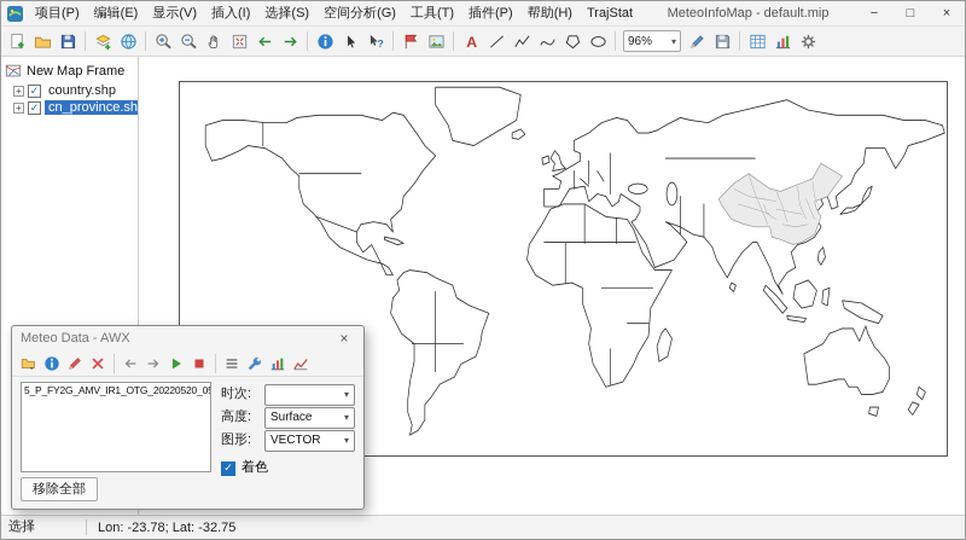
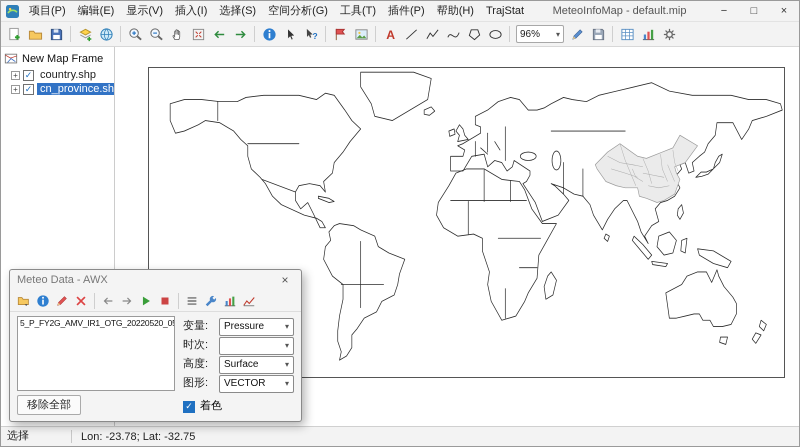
  项目(P)
  编辑(E)
  显示(V)
  插入(I)
  选择(S)
  空间分析(G)
  工具(T)
  插件(P)
  帮助(H)
  TrajStat
  MeteoInfoMap - default.mip
  −
  □
  ×
  ?
  A
  96%
  New Map Frame
  country.shp
  cn_province.sh
  选择
  Lon: -23.78; Lat: -32.75
  Meteo Data - AWX
  ×
  5_P_FY2G_AMV_IR1_OTG_20220520_0
  移除全部
+ 变量:
+ Pressure
  时次:
  高度:
  Surface
  图形:
  VECTOR
  着色
